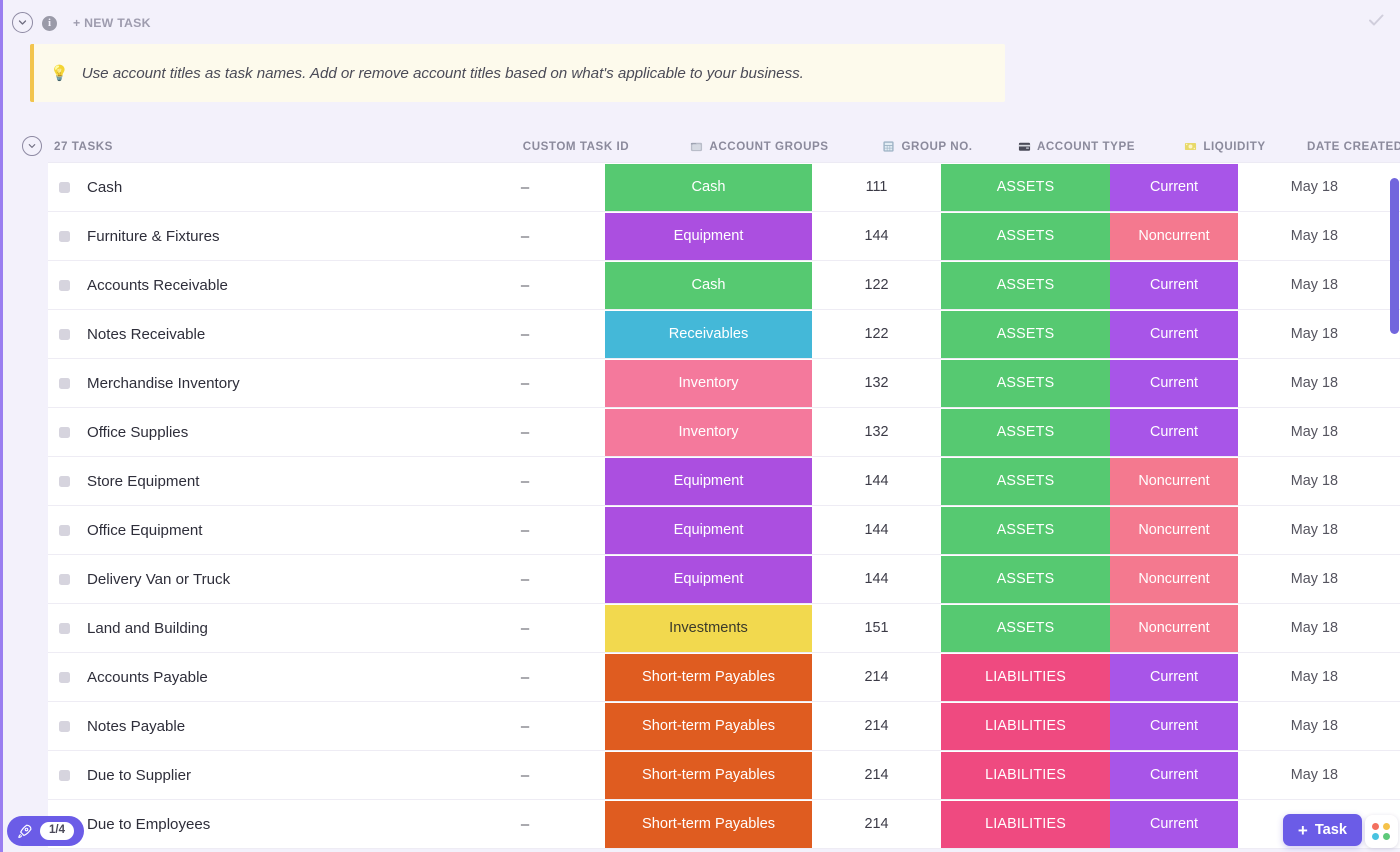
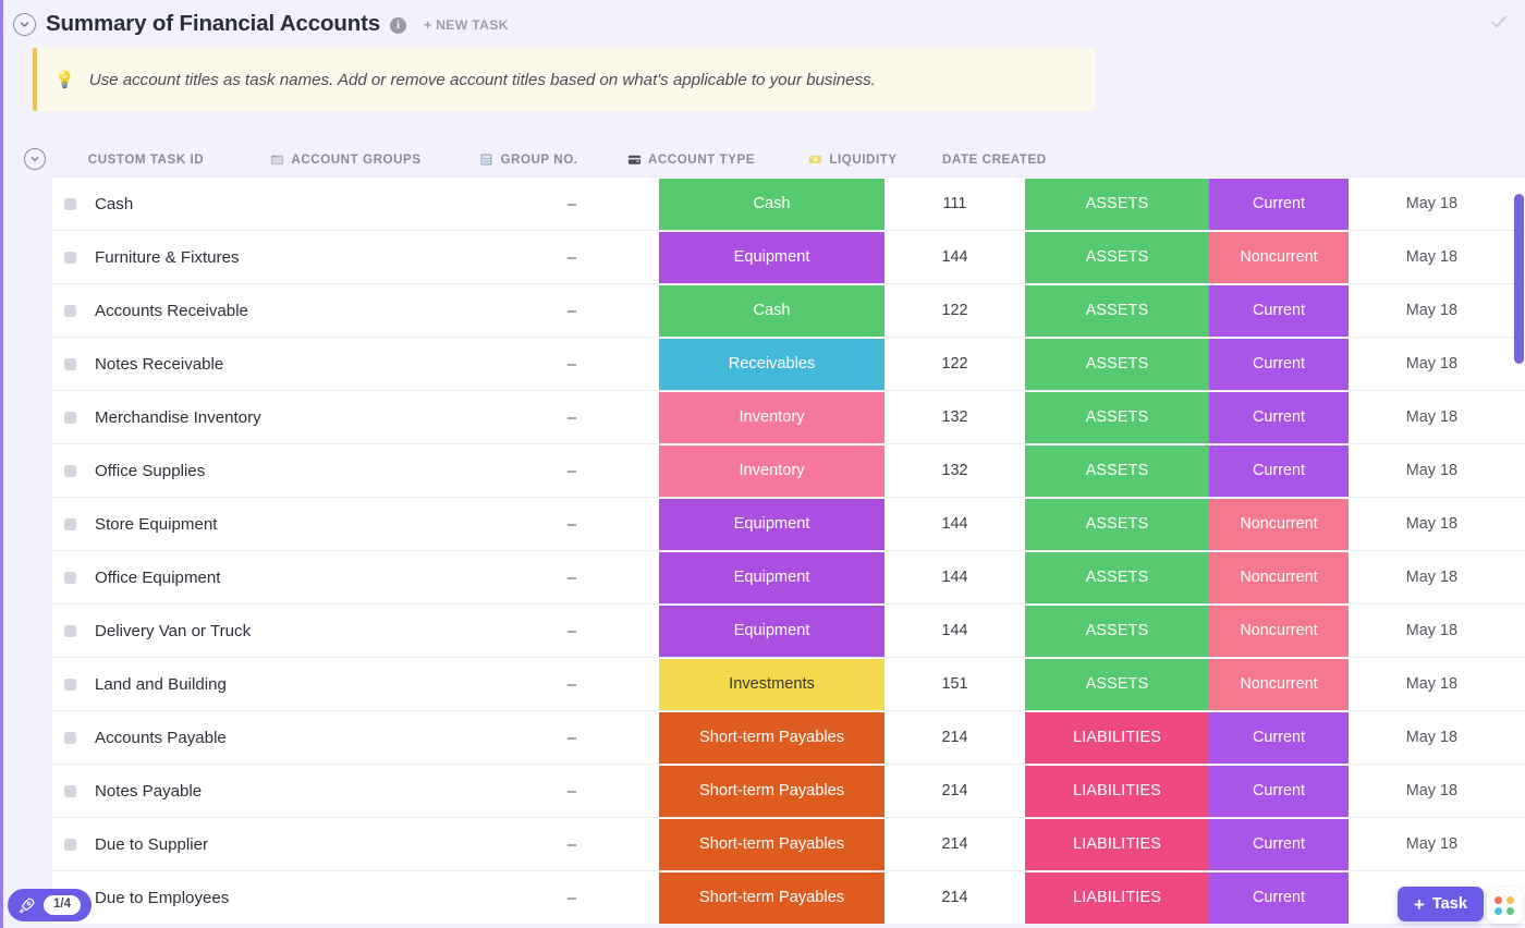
+ Summary of Financial Accounts
  i
  + NEW TASK
  💡
  Use account titles as task names. Add or remove account titles based on what's applicable to your business.
- 27 TASKS
  CUSTOM TASK ID
  ACCOUNT GROUPS
  GROUP NO.
  ACCOUNT TYPE
  LIQUIDITY
  DATE CREATED
  Cash
  –
  Cash
  111
  ASSETS
  Current
  May 18
  Furniture & Fixtures
  –
  Equipment
  144
  ASSETS
  Noncurrent
  May 18
  Accounts Receivable
  –
  Cash
  122
  ASSETS
  Current
  May 18
  Notes Receivable
  –
  Receivables
  122
  ASSETS
  Current
  May 18
  Merchandise Inventory
  –
  Inventory
  132
  ASSETS
  Current
  May 18
  Office Supplies
  –
  Inventory
  132
  ASSETS
  Current
  May 18
  Store Equipment
  –
  Equipment
  144
  ASSETS
  Noncurrent
  May 18
  Office Equipment
  –
  Equipment
  144
  ASSETS
  Noncurrent
  May 18
  Delivery Van or Truck
  –
  Equipment
  144
  ASSETS
  Noncurrent
  May 18
  Land and Building
  –
  Investments
  151
  ASSETS
  Noncurrent
  May 18
  Accounts Payable
  –
  Short-term Payables
  214
  LIABILITIES
  Current
  May 18
  Notes Payable
  –
  Short-term Payables
  214
  LIABILITIES
  Current
  May 18
  Due to Supplier
  –
  Short-term Payables
  214
  LIABILITIES
  Current
  May 18
  Due to Employees
  –
  Short-term Payables
  214
  LIABILITIES
  Current
  1/4
  +
  Task
